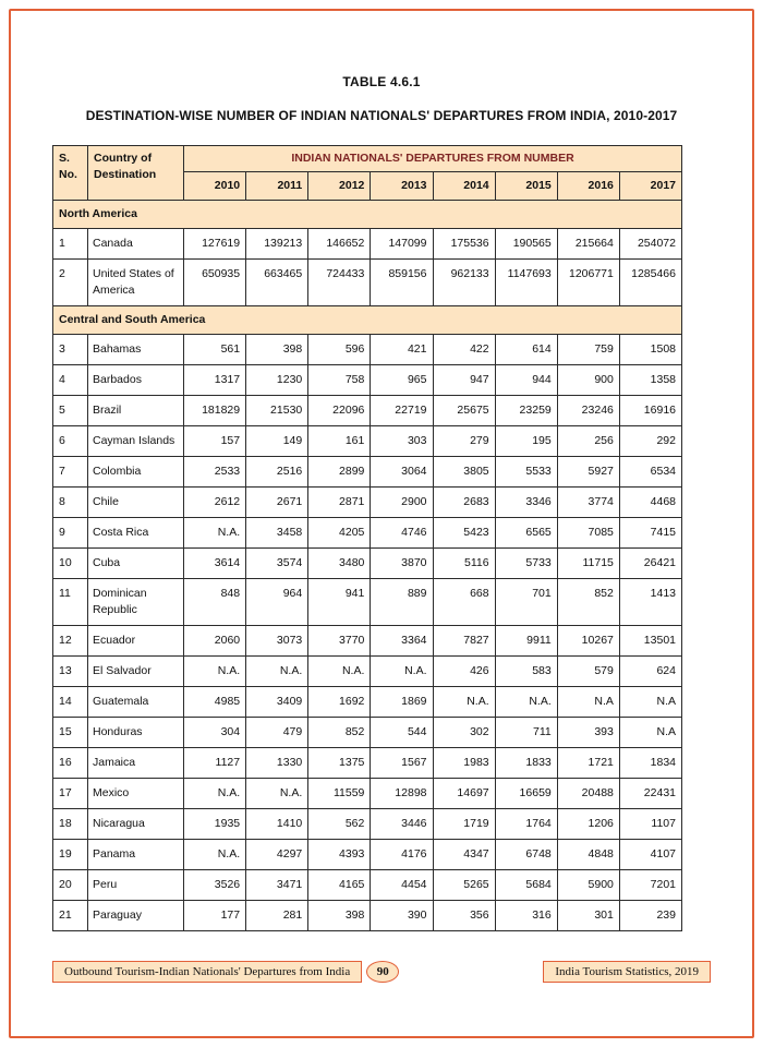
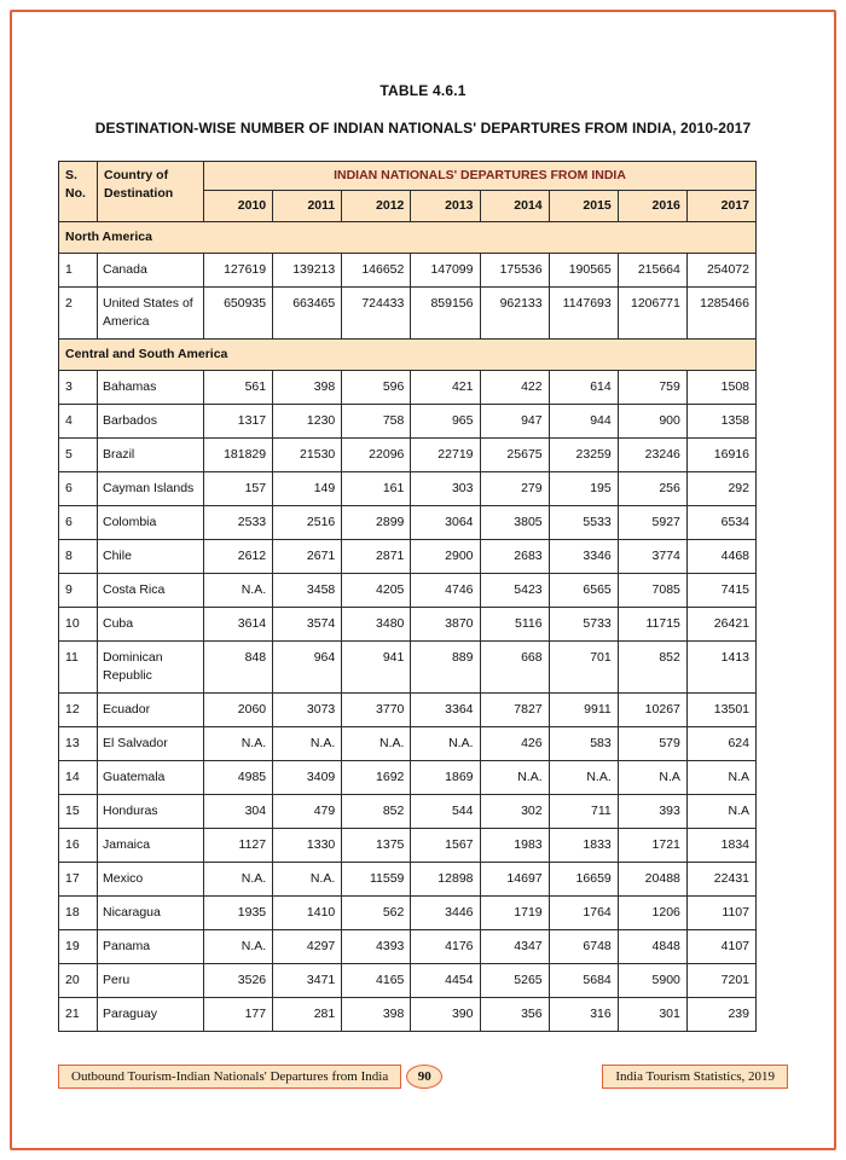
  TABLE 4.6.1
  DESTINATION-WISE NUMBER OF INDIAN NATIONALS' DEPARTURES FROM INDIA, 2010-2017
- S. No.	Country of Destination	INDIAN NATIONALS' DEPARTURES FROM NUMBER
+ S. No.	Country of Destination	INDIAN NATIONALS' DEPARTURES FROM INDIA
  2010	2011	2012	2013	2014	2015	2016	2017
  North America
  1	Canada	127619	139213	146652	147099	175536	190565	215664	254072
  2	United States of America	650935	663465	724433	859156	962133	1147693	1206771	1285466
  Central and South America
  3	Bahamas	561	398	596	421	422	614	759	1508
  4	Barbados	1317	1230	758	965	947	944	900	1358
  5	Brazil	181829	21530	22096	22719	25675	23259	23246	16916
  6	Cayman Islands	157	149	161	303	279	195	256	292
- 7	Colombia	2533	2516	2899	3064	3805	5533	5927	6534
+ 6	Colombia	2533	2516	2899	3064	3805	5533	5927	6534
  8	Chile	2612	2671	2871	2900	2683	3346	3774	4468
  9	Costa Rica	N.A.	3458	4205	4746	5423	6565	7085	7415
  10	Cuba	3614	3574	3480	3870	5116	5733	11715	26421
  11	Dominican Republic	848	964	941	889	668	701	852	1413
  12	Ecuador	2060	3073	3770	3364	7827	9911	10267	13501
  13	El Salvador	N.A.	N.A.	N.A.	N.A.	426	583	579	624
  14	Guatemala	4985	3409	1692	1869	N.A.	N.A.	N.A	N.A
  15	Honduras	304	479	852	544	302	711	393	N.A
  16	Jamaica	1127	1330	1375	1567	1983	1833	1721	1834
  17	Mexico	N.A.	N.A.	11559	12898	14697	16659	20488	22431
  18	Nicaragua	1935	1410	562	3446	1719	1764	1206	1107
  19	Panama	N.A.	4297	4393	4176	4347	6748	4848	4107
  20	Peru	3526	3471	4165	4454	5265	5684	5900	7201
  21	Paraguay	177	281	398	390	356	316	301	239
  Outbound Tourism-Indian Nationals' Departures from India
  90
  India Tourism Statistics, 2019
